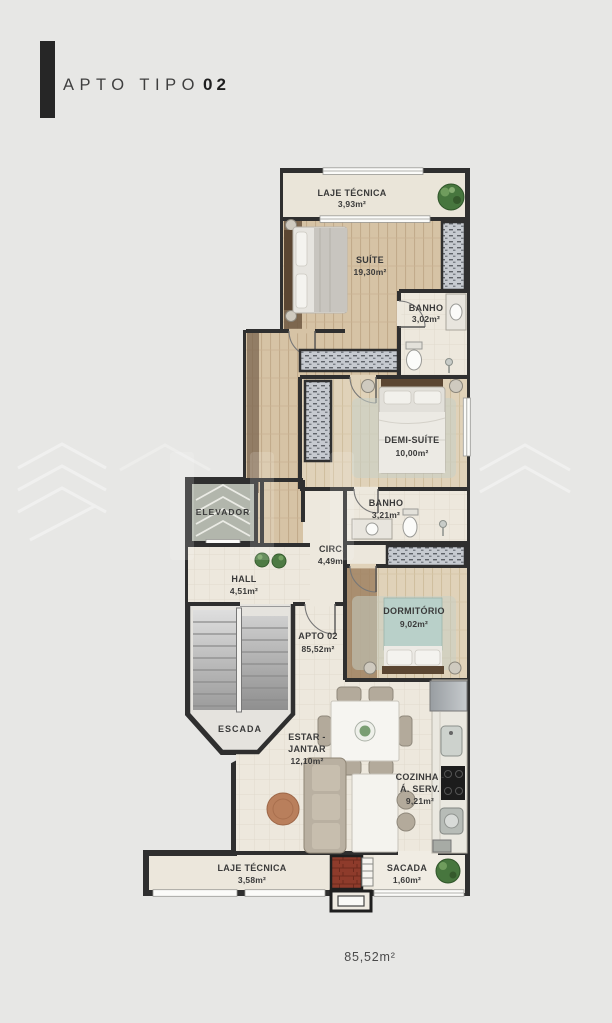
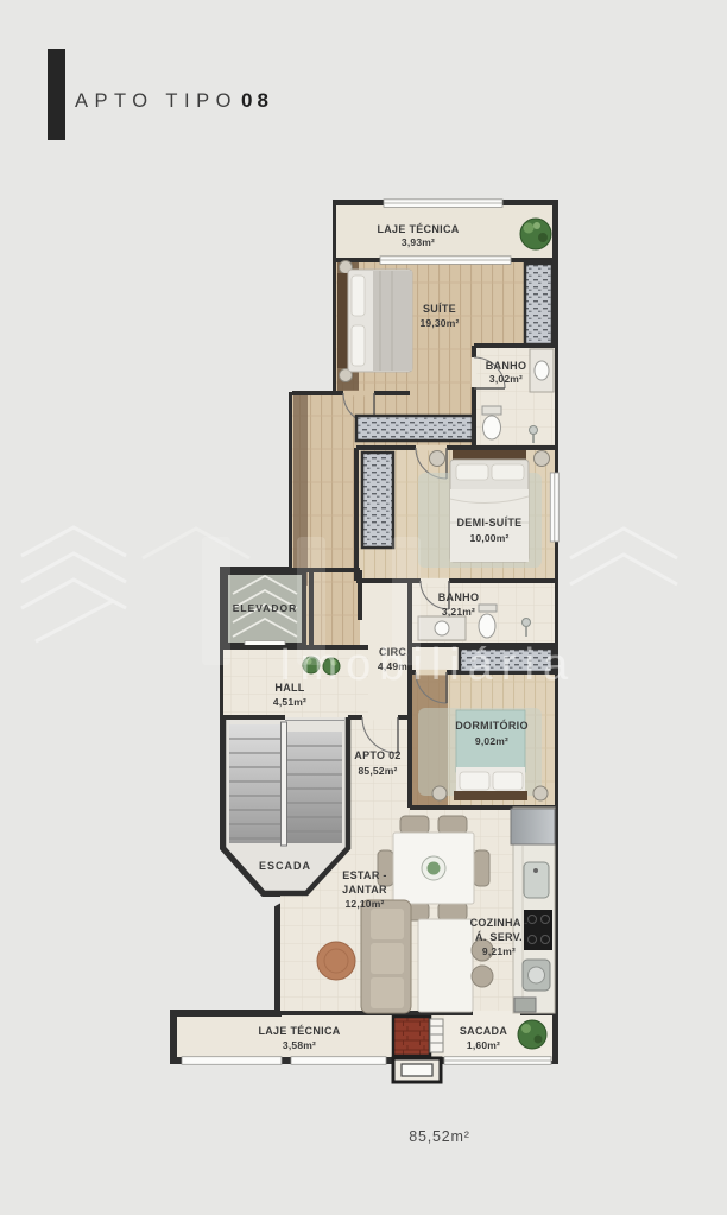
  APTO TIPO
- 02
+ 08
  LAJE TÉCNICA
  3,93m²
  SUÍTE
  19,30m²
  BANHO
  3,02m²
  DEMI-SUÍTE
  10,00m²
  BANHO
  3,21m²
  CIRC.
  4,49m²
  ELEVADOR
  HALL
  4,51m²
  DORMITÓRIO
  9,02m²
  APTO 02
  85,52m²
  ESCADA
  ESTAR -
  JANTAR
  12,10m²
  COZINHA -
  Á. SERV.
  9,21m²
  LAJE TÉCNICA
  3,58m²
  SACADA
  1,60m²
+ Imobiliária
  85,52m²
